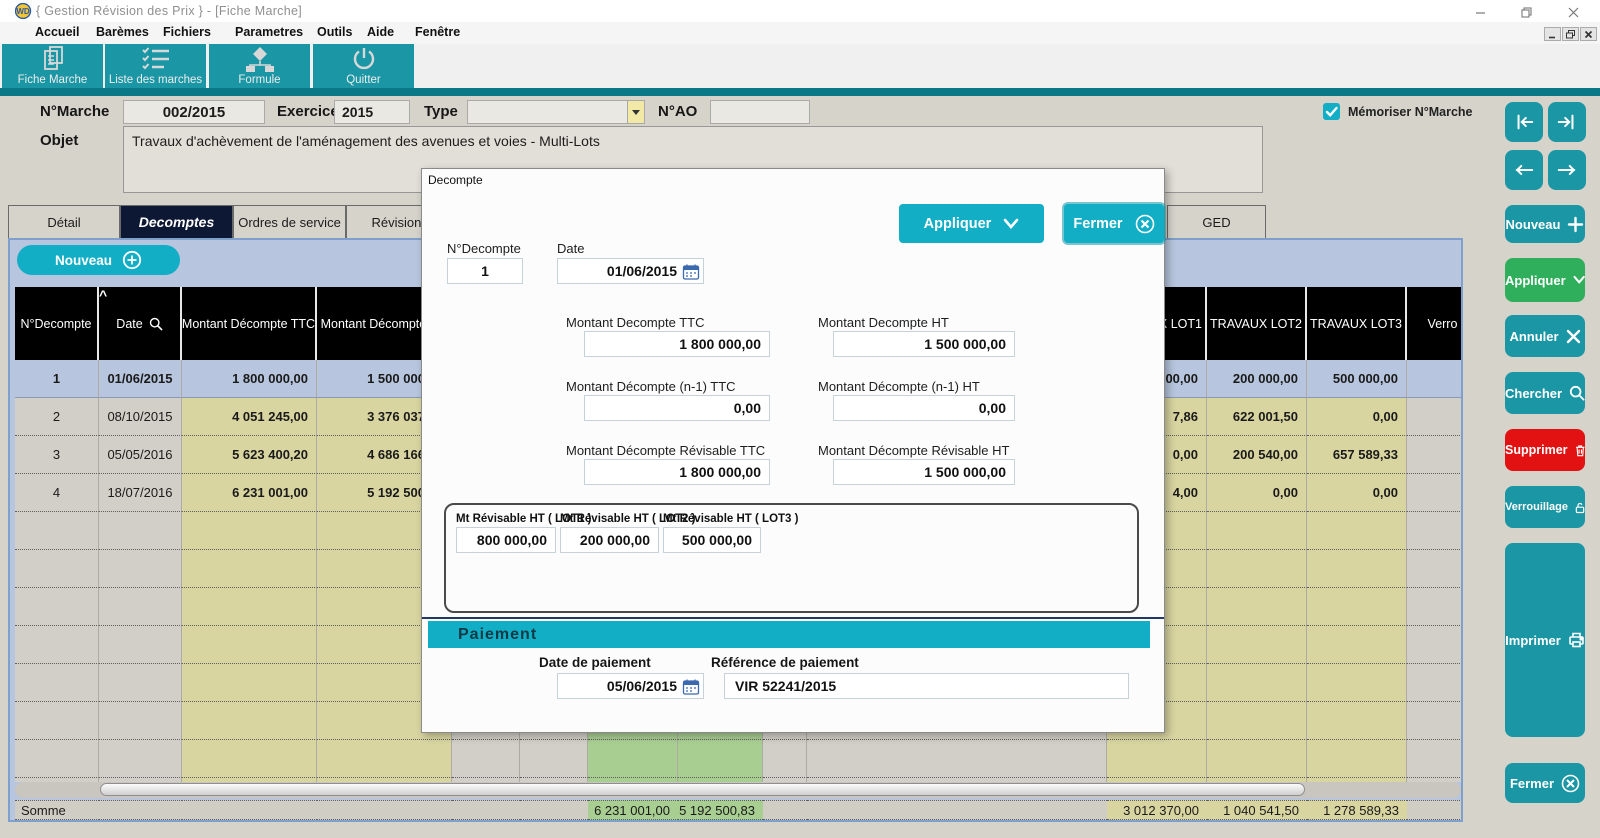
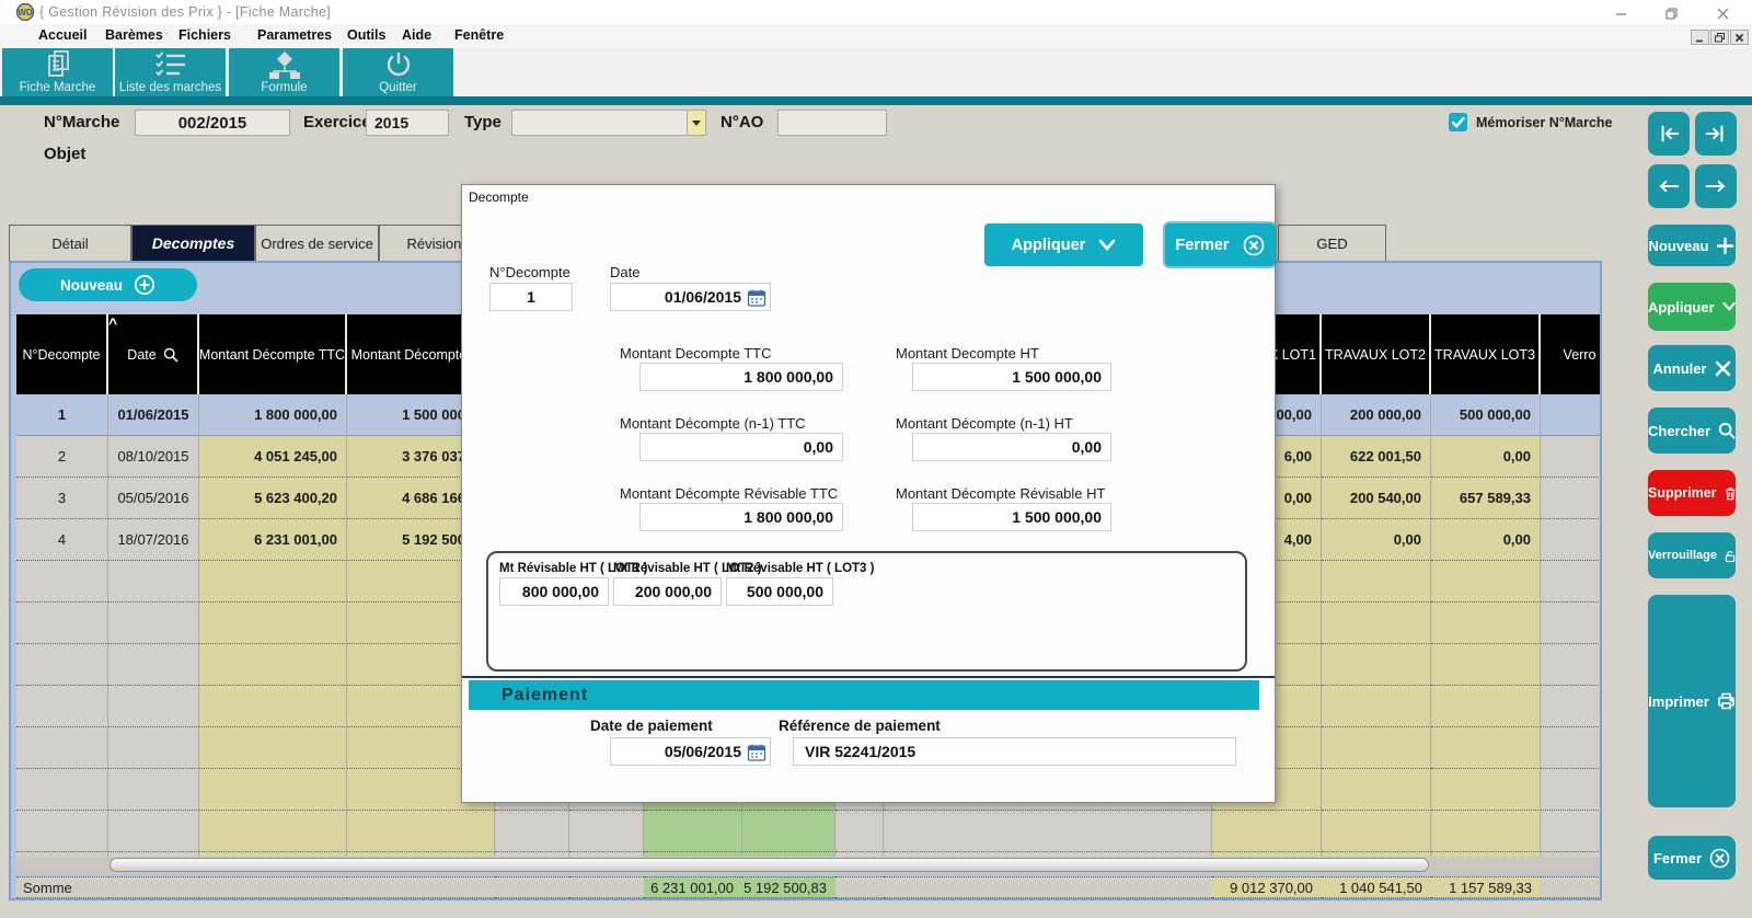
  WD
  { Gestion Révision des Prix } - [Fiche Marche]
  Accueil
  Barèmes
  Fichiers
  Parametres
  Outils
  Aide
  Fenêtre
  Fiche Marche
  Liste des marches
  Formule
  Quitter
  N°Marche
  002/2015
  Exercic
  2015
  Type
  N°AO
  Mémoriser N°Marche
  Objet
- Travaux d'achèvement de l'aménagement des avenues et voies - Multi-Lots
  Détail
  Decomptes
  Ordres de service
  GED
  Nouveau
  ^
  N°Decompte
  Date
  Montant Décompte TTC
  Montant Décompt
  TRAVAUX LOT2
  TRAVAUX LOT3
  Verro
  1
  01/06/2015
  1 800 000,00
  200 000,00
  500 000,00
  2
  08/10/2015
  4 051 245,00
- 7,86
+ 6,00
  622 001,50
  0,00
  3
  05/05/2016
  5 623 400,20
  0,00
  200 540,00
  657 589,33
  4
  18/07/2016
  6 231 001,00
  4,00
  0,00
  0,00
  Somme
  6 231 001,00
  5 192 500,83
- 3 012 370,00
+ 9 012 370,00
  1 040 541,50
- 1 278 589,33
+ 1 157 589,33
  Nouveau
  Appliquer
  Annuler
  Chercher
  Supprimer
  Verrouillage
  Imprimer
  Fermer
  Decompte
  Appliquer
  Fermer
  N°Decompte
  1
  Date
  01/06/2015
  Montant Decompte TTC
  1 800 000,00
  Montant Decompte HT
  1 500 000,00
  Montant Décompte (n-1) TTC
  0,00
  Montant Décompte (n-1) HT
  0,00
  Montant Décompte Révisable TTC
  1 800 000,00
  Montant Décompte Révisable HT
  1 500 000,00
  Mt Révisable HT ( LOT1 )
  800 000,00
  Mt Révisable HT ( LOT2 )
  200 000,00
  Mt Révisable HT ( LOT3 )
  500 000,00
  Paiement
  Date de paiement
  05/06/2015
  Référence de paiement
  VIR 52241/2015
